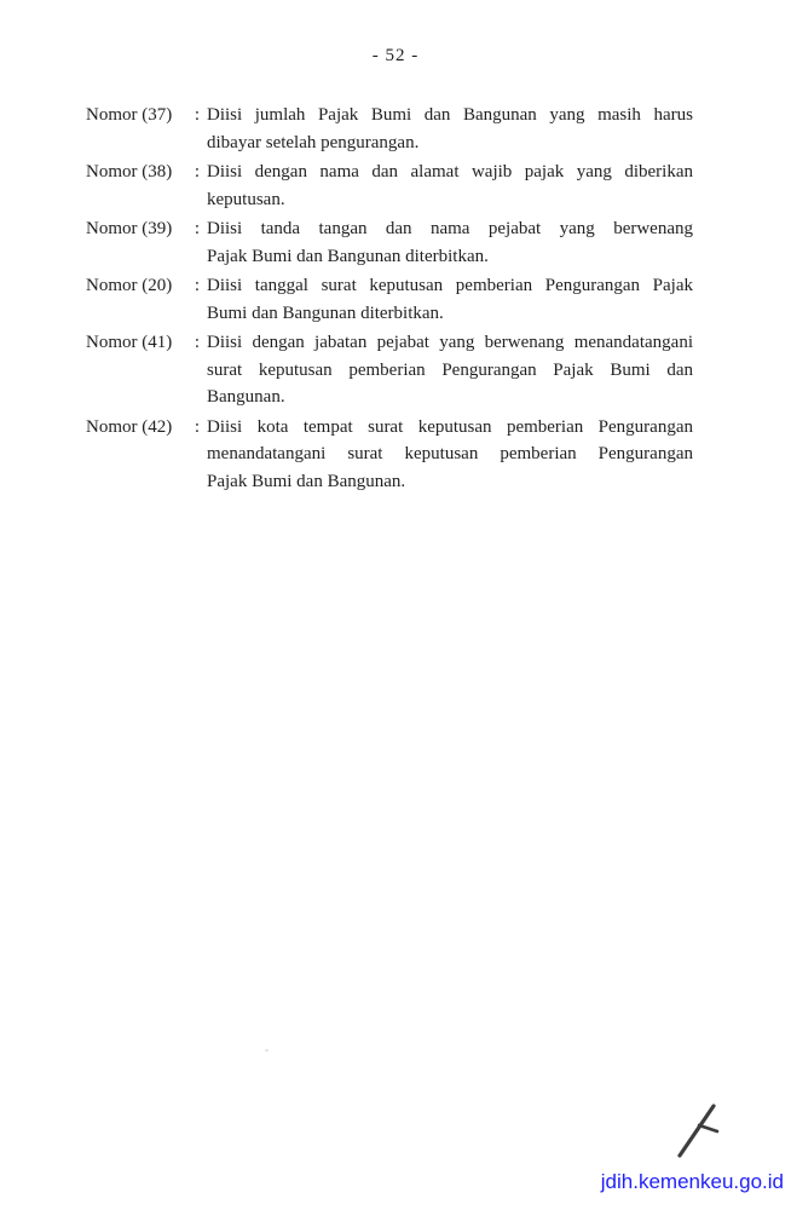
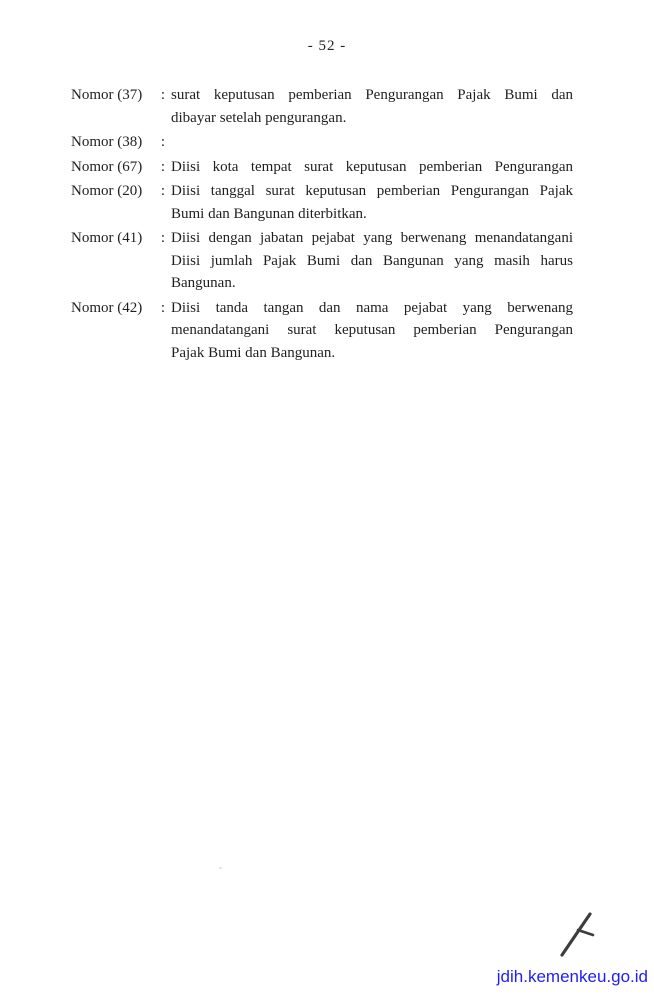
  - 52 -
  Nomor (37)
  :
- Diisi jumlah Pajak Bumi dan Bangunan yang masih harus
+ surat keputusan pemberian Pengurangan Pajak Bumi dan
  dibayar setelah pengurangan.
  Nomor (38)
  :
- Diisi dengan nama dan alamat wajib pajak yang diberikan
- keputusan.
- Nomor (39)
+ Nomor (67)
  :
- Diisi tanda tangan dan nama pejabat yang berwenang
+ Diisi kota tempat surat keputusan pemberian Pengurangan
- Pajak Bumi dan Bangunan diterbitkan.
  Nomor (20)
  :
  Diisi tanggal surat keputusan pemberian Pengurangan Pajak
  Bumi dan Bangunan diterbitkan.
  Nomor (41)
  :
  Diisi dengan jabatan pejabat yang berwenang menandatangani
- surat keputusan pemberian Pengurangan Pajak Bumi dan
+ Diisi jumlah Pajak Bumi dan Bangunan yang masih harus
  Bangunan.
  Nomor (42)
  :
- Diisi kota tempat surat keputusan pemberian Pengurangan
+ Diisi tanda tangan dan nama pejabat yang berwenang
  menandatangani surat keputusan pemberian Pengurangan
  Pajak Bumi dan Bangunan.
  jdih.kemenkeu.go.id
